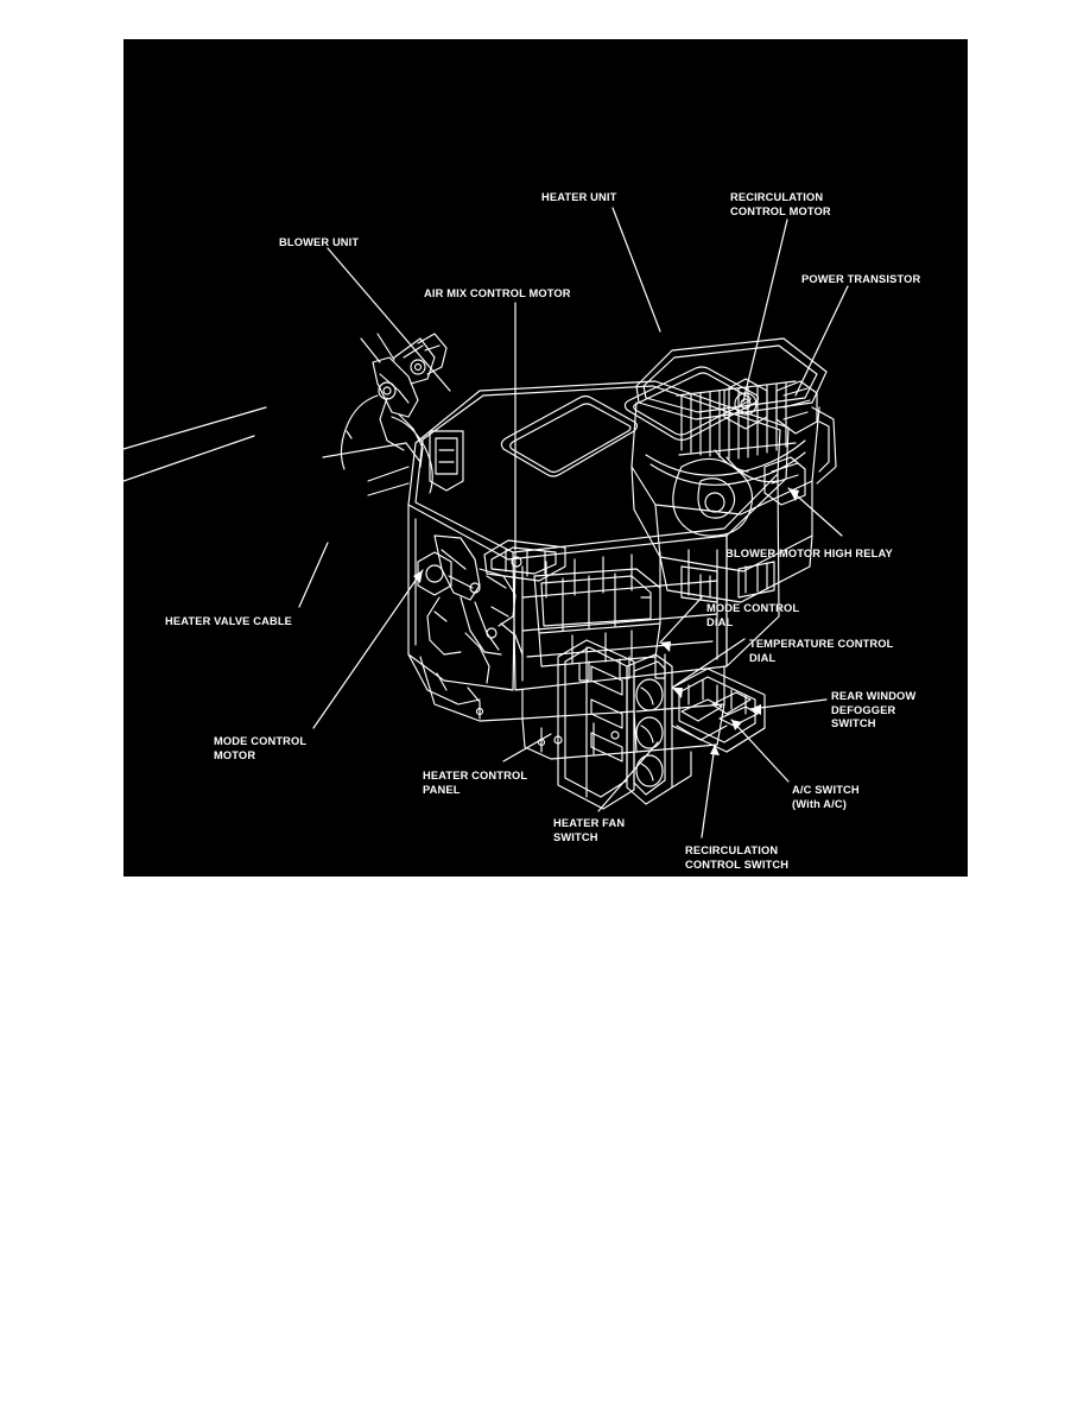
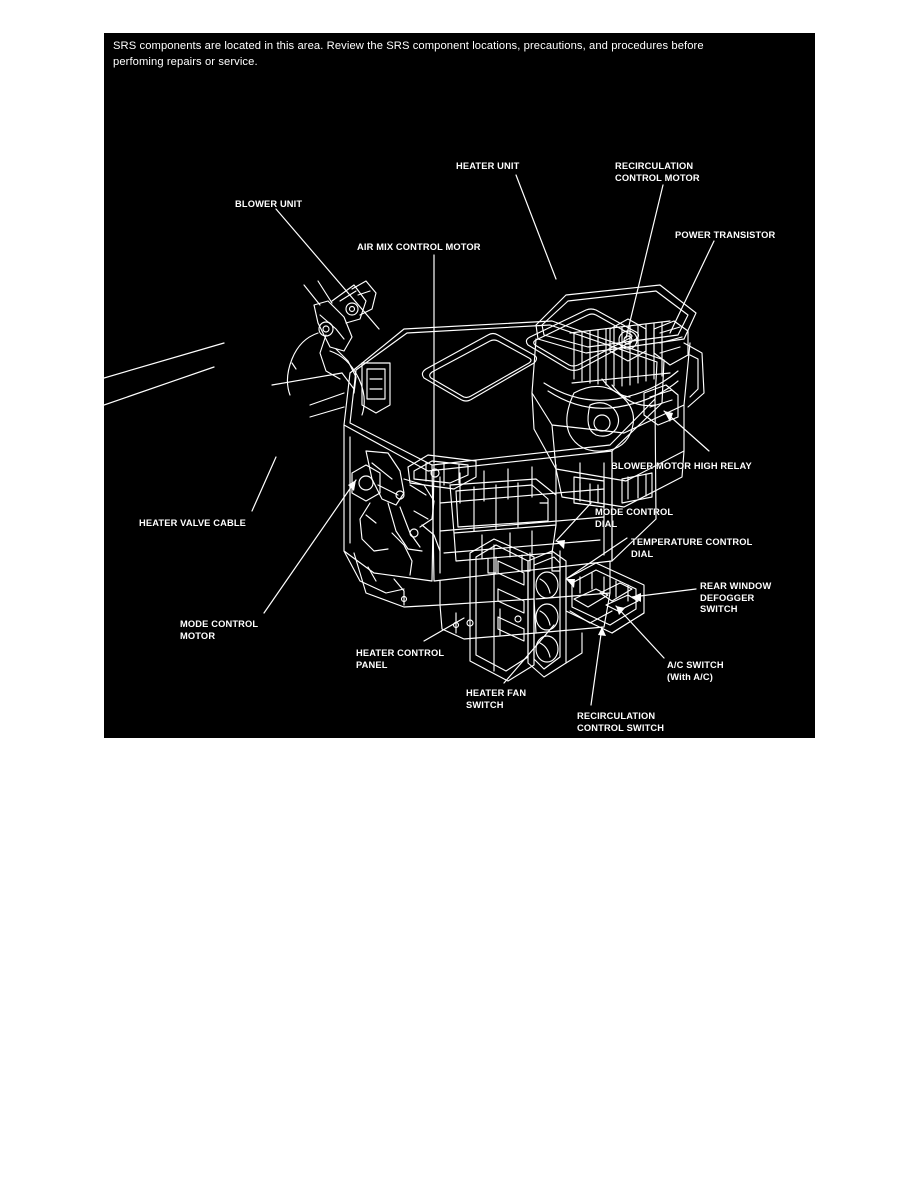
+ SRS components are located in this area. Review the SRS component locations, precautions, and procedures before perfoming repairs or service.
  BLOWER UNIT
  AIR MIX CONTROL MOTOR
  HEATER UNIT
  RECIRCULATION
  CONTROL MOTOR
  POWER TRANSISTOR
  BLOWER MOTOR HIGH RELAY
  HEATER VALVE CABLE
  MODE CONTROL
  MOTOR
  HEATER CONTROL
  PANEL
  MODE CONTROL
  DIAL
  TEMPERATURE CONTROL
  DIAL
  REAR WINDOW
  DEFOGGER
  SWITCH
  A/C SWITCH
  (With A/C)
  HEATER FAN
  SWITCH
  RECIRCULATION
  CONTROL SWITCH
